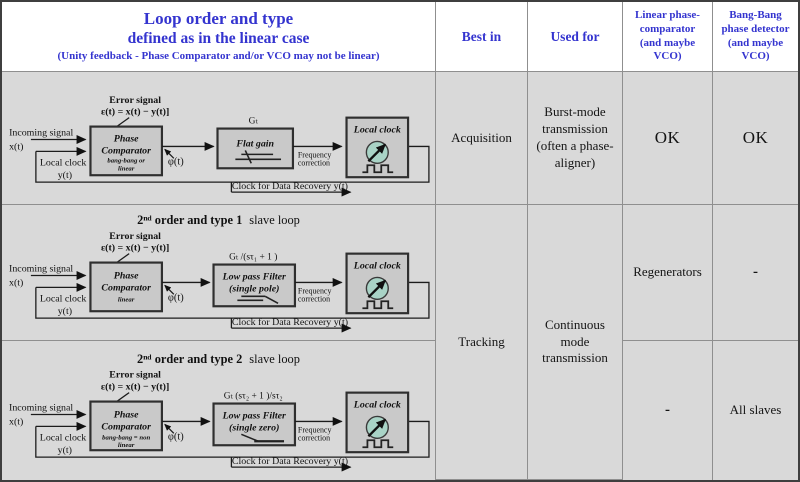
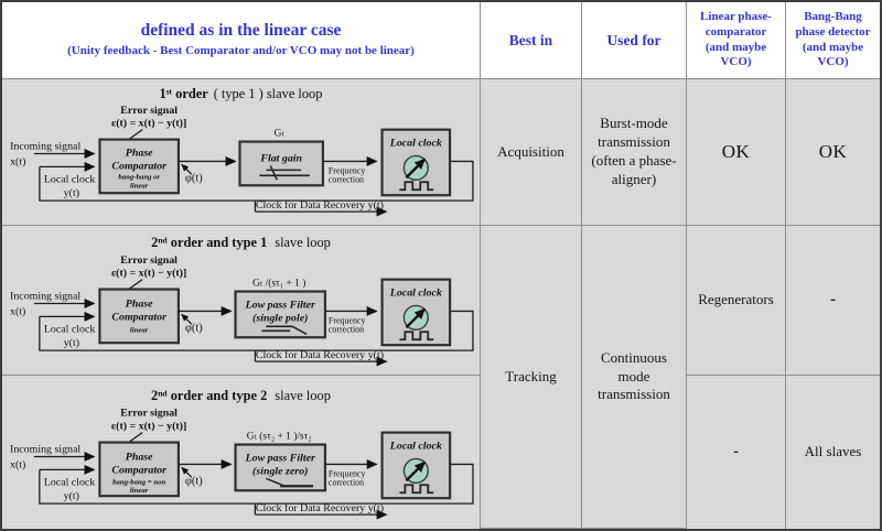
- Loop order and type
  defined as in the linear case
- (Unity feedback - Phase Comparator and/or VCO may not be linear)
+ (Unity feedback - Best Comparator and/or VCO may not be linear)
  Best in
  Used for
  Linear phase-
  comparator
  (and maybe
  VCO)
  Bang-Bang
  phase detector
  (and maybe
  VCO)
+ 1ˢᵗ order ( type 1 ) slave loop
  Error signal
  ε(t) = x(t) − y(t)]
  Incoming signal
  x(t)
  Local clock
  y(t)
  Phase
  Comparator
  φ(t)
  Gₜ
  Flat gain
  Frequency
  correction
  Local clock
  Clock for Data Recovery y(t)
  Acquisition
  Burst-mode transmission (often a phase-aligner)
  OK
  OK
  2ⁿᵈ order and type 1 slave loop
  Error signal
  ε(t) = x(t) − y(t)]
  Incoming signal
  x(t)
  Local clock
  y(t)
  Phase
  Comparator
  φ(t)
  Gₜ /(sτ₁ + 1 )
  Low pass Filter
  (single pole)
  Frequency
  correction
  Local clock
  Clock for Data Recovery y(t)
  Tracking
  Continuous mode transmission
  Regenerators
  -
  2ⁿᵈ order and type 2 slave loop
  Error signal
  ε(t) = x(t) − y(t)]
  Incoming signal
  x(t)
  Local clock
  y(t)
  Phase
  Comparator
  φ(t)
  Gₜ (sτ₂ + 1 )/sτ₂
  Low pass Filter
  (single zero)
  Frequency
  correction
  Local clock
  Clock for Data Recovery y(t)
  -
  All slaves
